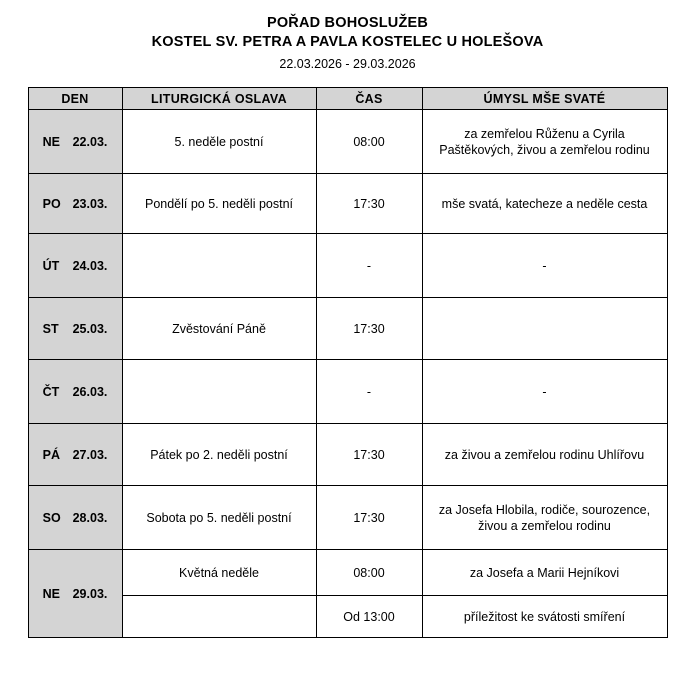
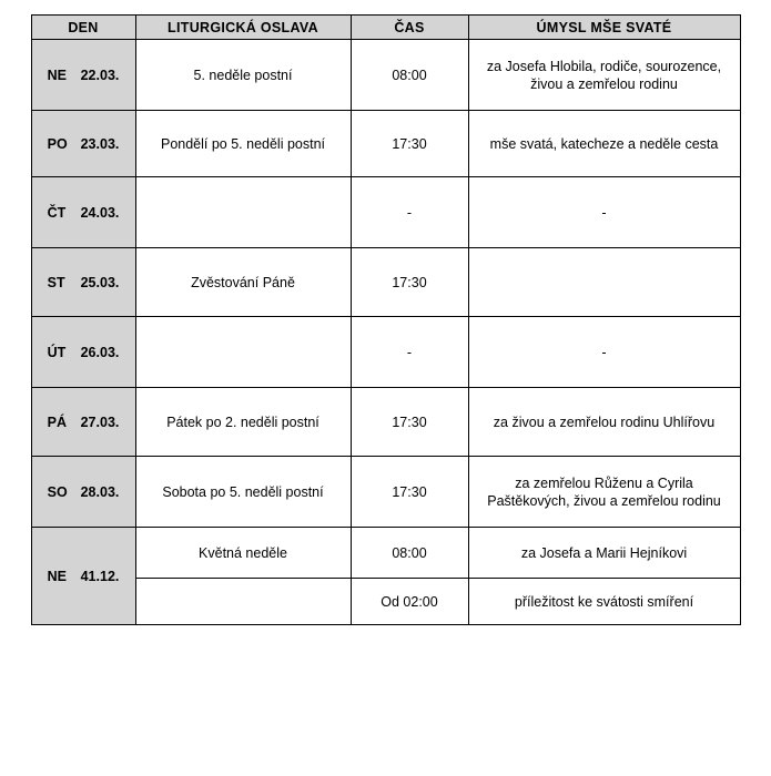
- POŘAD BOHOSLUŽEB
- KOSTEL SV. PETRA A PAVLA KOSTELEC U HOLEŠOVA
- 22.03.2026 - 29.03.2026
  DEN	LITURGICKÁ OSLAVA	ČAS	ÚMYSL MŠE SVATÉ
- NE 22.03.	5. neděle postní	08:00	za zemřelou Růženu a Cyrila Paštěkových, živou a zemřelou rodinu
+ NE 22.03.	5. neděle postní	08:00	za Josefa Hlobila, rodiče, sourozence, živou a zemřelou rodinu
  PO 23.03.	Pondělí po 5. neděli postní	17:30	mše svatá, katecheze a neděle cesta
- ÚT 24.03.		-	-
+ ČT 24.03.		-	-
  ST 25.03.	Zvěstování Páně	17:30
- ČT 26.03.		-	-
+ ÚT 26.03.		-	-
  PÁ 27.03.	Pátek po 2. neděli postní	17:30	za živou a zemřelou rodinu Uhlířovu
- SO 28.03.	Sobota po 5. neděli postní	17:30	za Josefa Hlobila, rodiče, sourozence, živou a zemřelou rodinu
+ SO 28.03.	Sobota po 5. neděli postní	17:30	za zemřelou Růženu a Cyrila Paštěkových, živou a zemřelou rodinu
- NE 29.03.	Květná neděle	08:00	za Josefa a Marii Hejníkovi
+ NE 41.12.	Květná neděle	08:00	za Josefa a Marii Hejníkovi
- 	Od 13:00	příležitost ke svátosti smíření
+ 	Od 02:00	příležitost ke svátosti smíření
